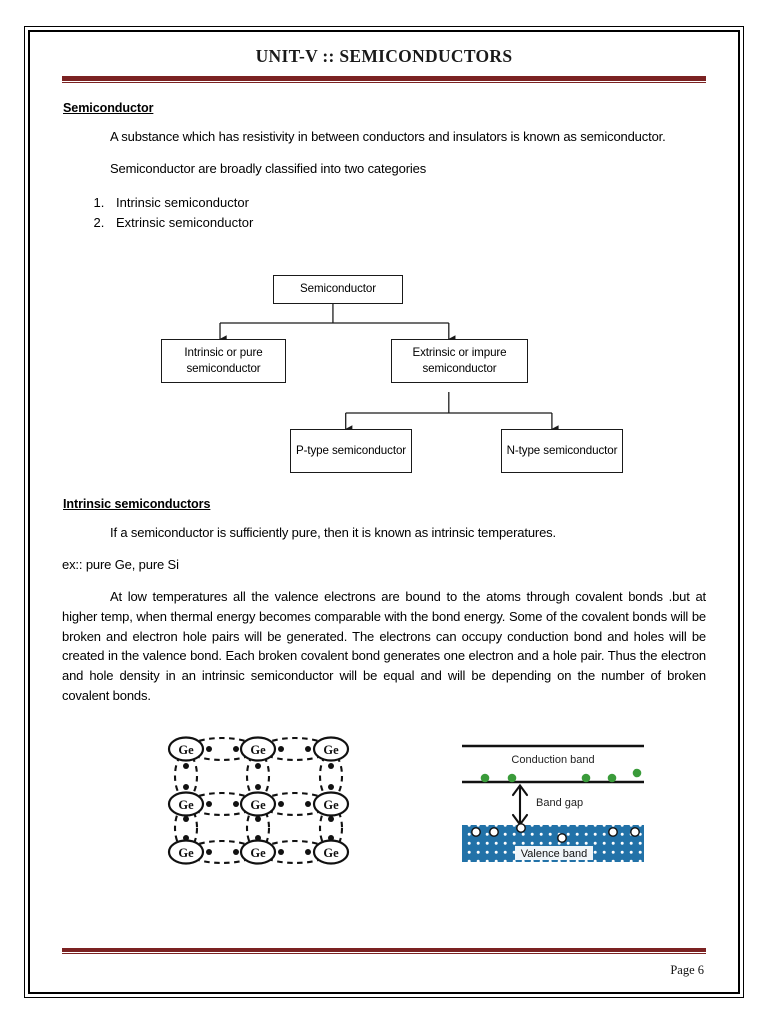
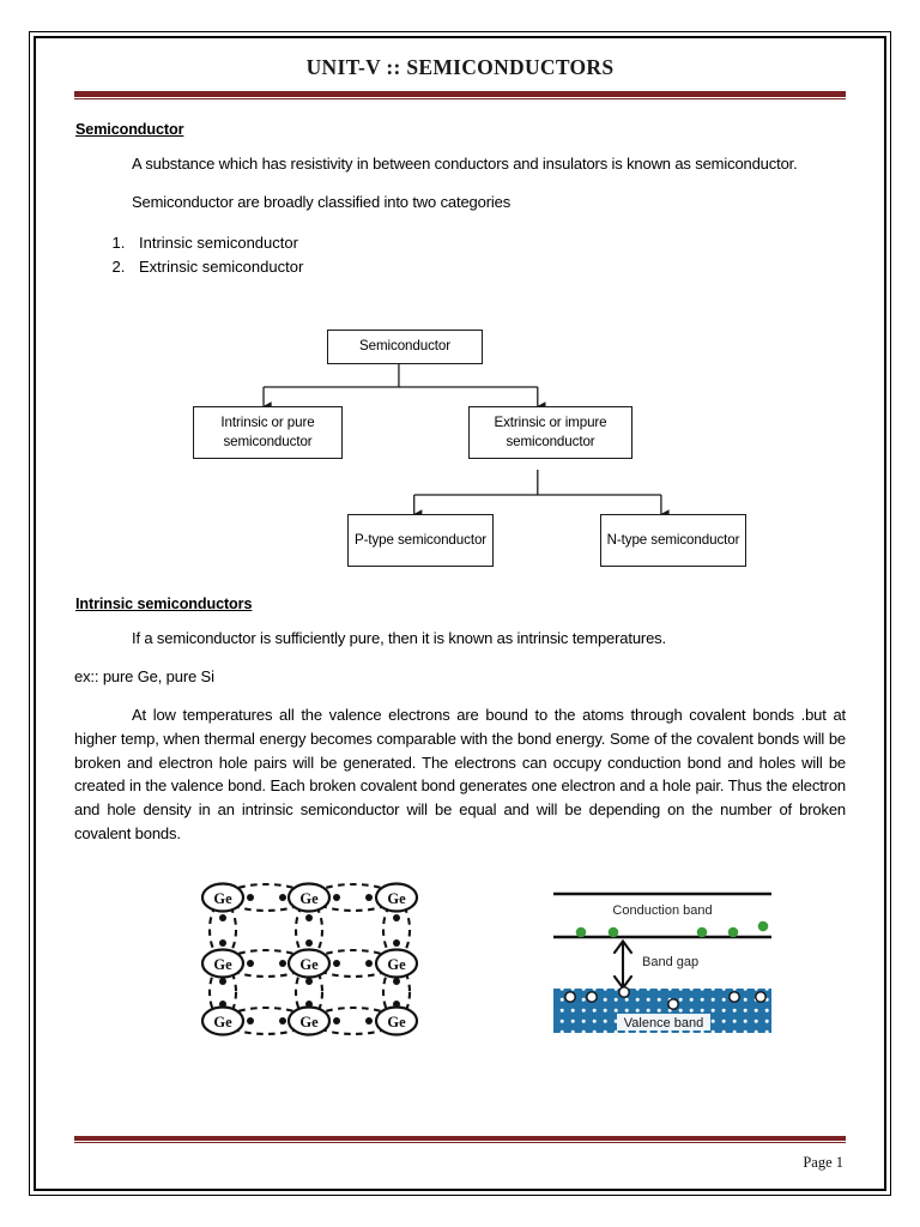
  UNIT-V :: SEMICONDUCTORS
  Semiconductor
  A substance which has resistivity in between conductors and insulators is known as semiconductor.
  Semiconductor are broadly classified into two categories
  Intrinsic semiconductor
  Extrinsic semiconductor
  Semiconductor
  Intrinsic or pure semiconductor
  Extrinsic or impure semiconductor
  P-type semiconductor
  N-type semiconductor
  Intrinsic semiconductors
  If a semiconductor is sufficiently pure, then it is known as intrinsic temperatures.
  ex:: pure Ge, pure Si
  At low temperatures all the valence electrons are bound to the atoms through covalent bonds .but at higher temp, when thermal energy becomes comparable with the bond energy. Some of the covalent bonds will be broken and electron hole pairs will be generated. The electrons can occupy conduction bond and holes will be created in the valence bond. Each broken covalent bond generates one electron and a hole pair. Thus the electron and hole density in an intrinsic semiconductor will be equal and will be depending on the number of broken covalent bonds.
  Ge
  Ge
  Ge
  Ge
  Ge
  Ge
  Ge
  Ge
  Ge
  Conduction band
  Band gap
  Valence band
- Page 6
+ Page 1
